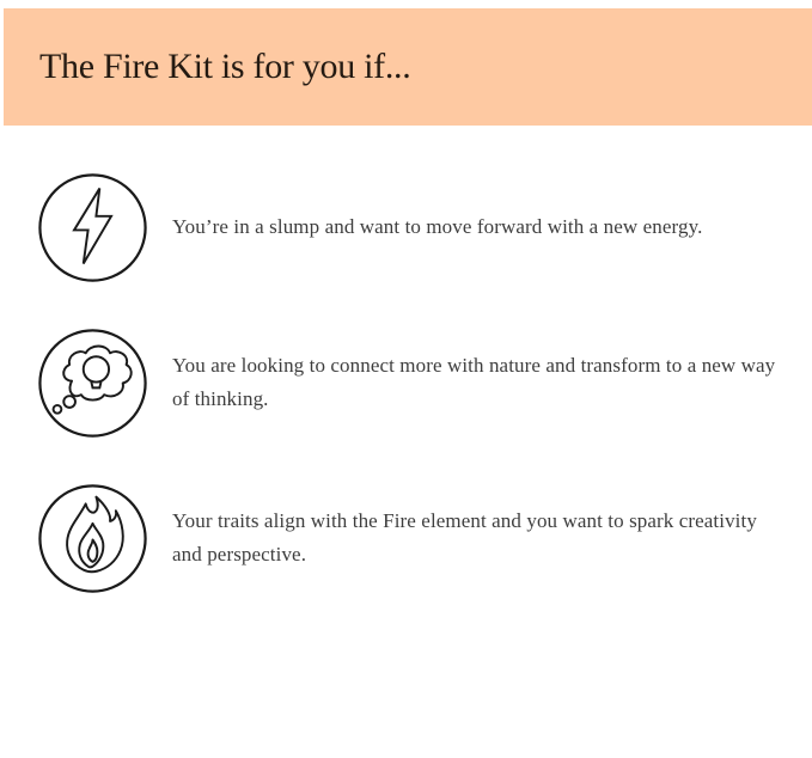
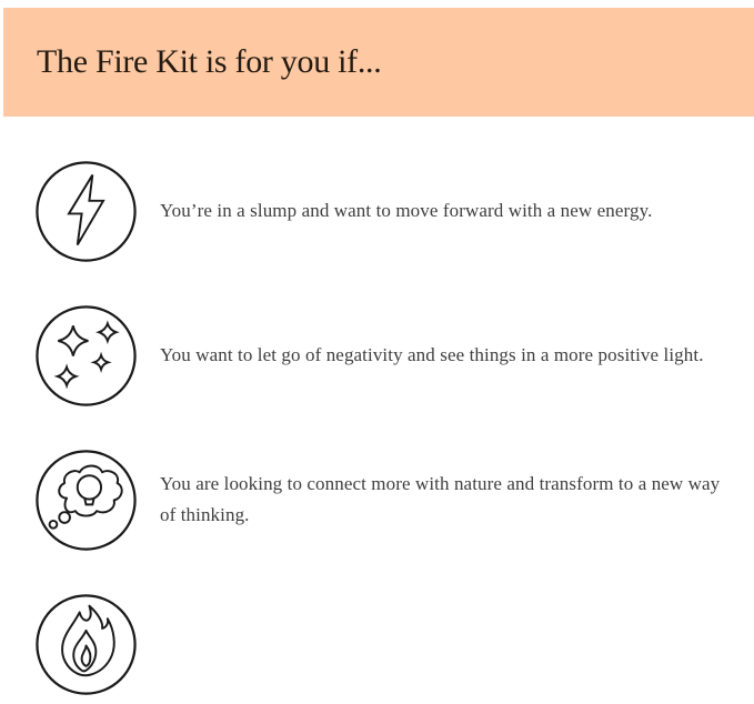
  The Fire Kit is for you if...
  You’re in a slump and want to move forward with a new energy.
+ You want to let go of negativity and see things in a more positive light.
  You are looking to connect more with nature and transform to a new way
  of thinking.
- Your traits align with the Fire element and you want to spark creativity
- and perspective.
